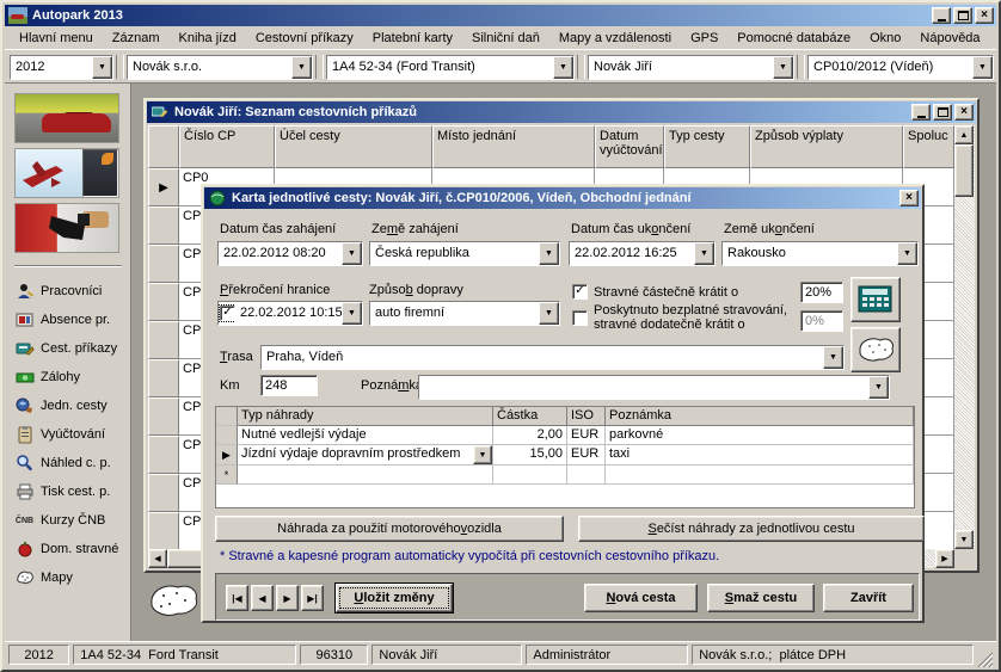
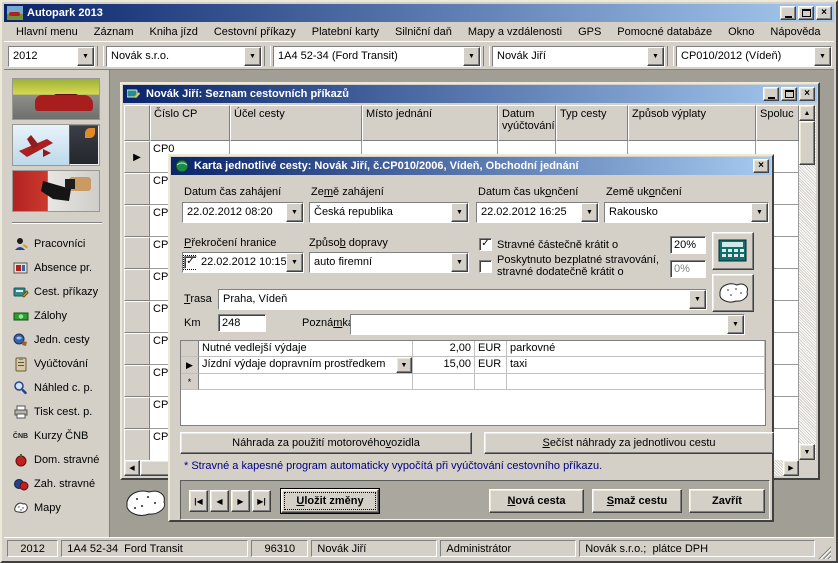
  Autopark 2013
  ×
  Hlavní menu
  Záznam
  Kniha jízd
  Cestovní příkazy
  Platební karty
  Silniční daň
  Mapy a vzdálenosti
  GPS
  Pomocné databáze
  Okno
  Nápověda
  2012
  Novák s.r.o.
  1A4 52-34 (Ford Transit)
  Novák Jiří
  CP010/2012 (Vídeň)
  Pracovníci
  Absence pr.
  Cest. příkazy
  Zálohy
  Jedn. cesty
  Vyúčtování
  Náhled c. p.
  Tisk cest. p.
  Kurzy ČNB
  Dom. stravné
+ Zah. stravné
  Mapy
  Novák Jiří: Seznam cestovních příkazů
  ×
  Číslo CP
  Účel cesty
  Místo jednání
  Datum vyúčtování
  Typ cesty
  Způsob výplaty
  Spoluc
  ▶
  CP0
  Karta jednotlivé cesty: Novák Jiří, č.CP010/2006, Vídeň, Obchodní jednání
  ×
  Datum čas zahájení
  Země zahájení
  Datum čas ukončení
  Země ukončení
  22.02.2012 08:20
  Česká republika
  22.02.2012 16:25
  Rakousko
  Překročení hranice
  Způsob dopravy
  ✓
  22.02.2012 10:15
  auto firemní
  ✓
  Stravné částečně krátit o
  20%
  Poskytnuto bezplatné stravování,
  stravné dodatečně krátit o
  0%
  Trasa
  Praha, Vídeň
  Km
  248
  Poznámk
- Typ náhrady
- Částka
- ISO
- Poznámka
  Nutné vedlejší výdaje
  2,00
  EUR
  parkovné
  ▶
  Jízdní výdaje dopravním prostředkem
  15,00
  EUR
  taxi
  *
  Náhrada za použití motorového
  v
  ozidla
  S
  ečíst náhrady za jednotlivou cestu
- * Stravné a kapesné program automaticky vypočítá při cestovních cestovního příkazu.
+ * Stravné a kapesné program automaticky vypočítá při vyúčtování cestovního příkazu.
  |◀
  ◀
  ▶
  ▶|
  U
  ložit změny
  N
  ová cesta
  S
  maž cestu
  Zavřít
  2012
  1A4 52-34 Ford Transit
  96310
  Novák Jiří
  Administrátor
  Novák s.r.o.; plátce DPH
